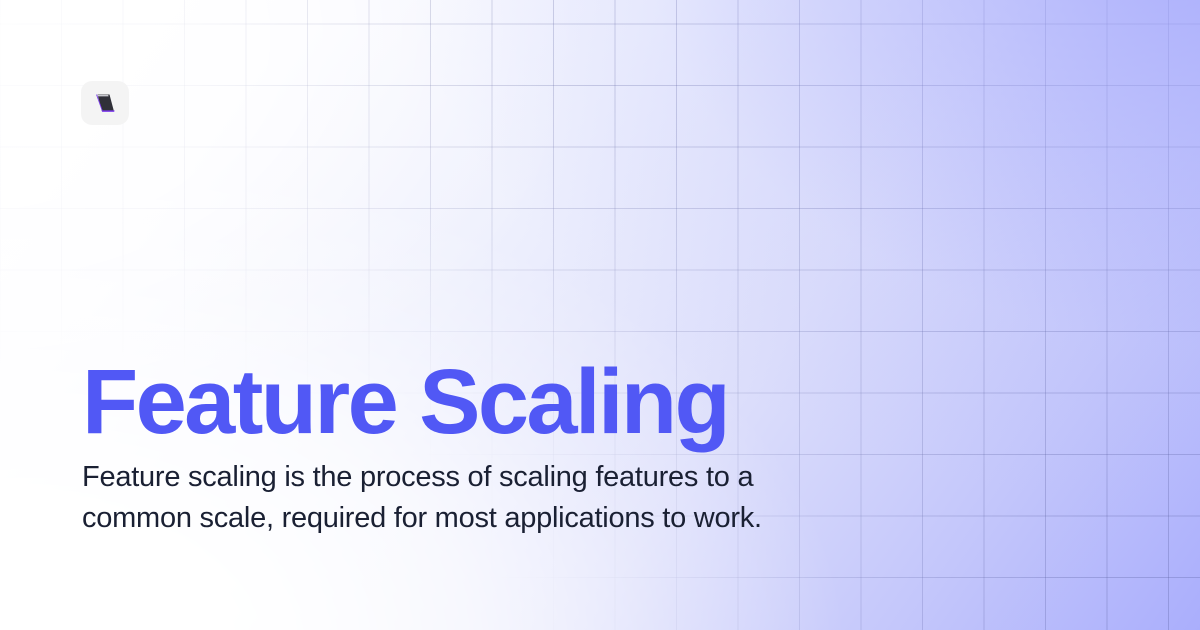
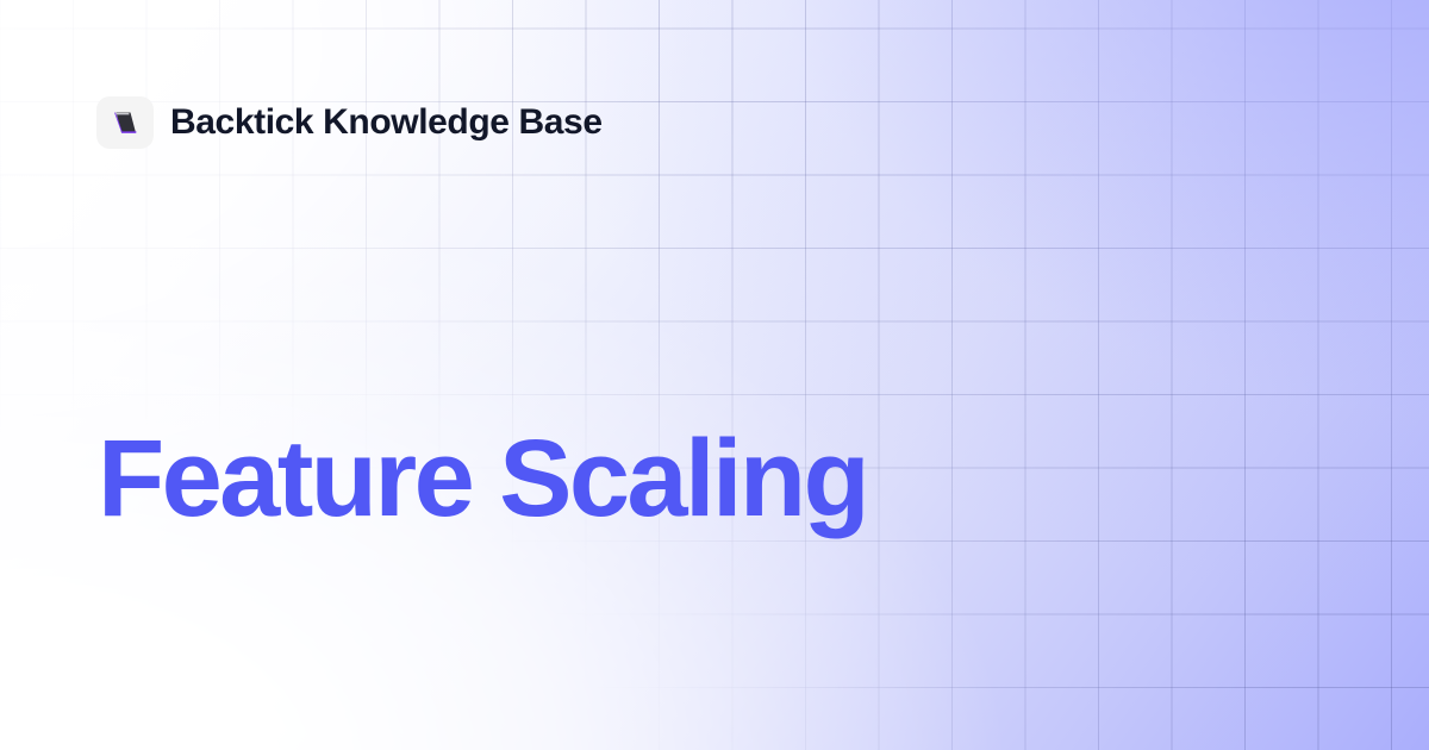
+ Backtick Knowledge Base
  Feature Scaling
- Feature scaling is the process of scaling features to a common scale, required for most applications to work.
